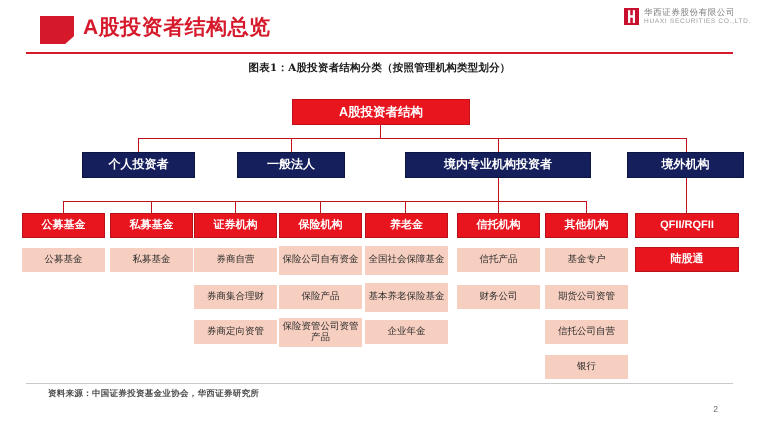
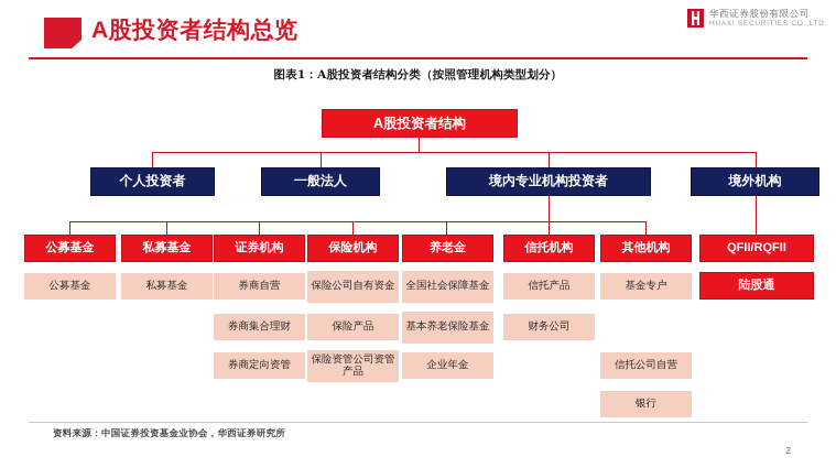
  A股投资者结构总览
  华西证券股份有限公司
  图表1：A股投资者结构分类（按照管理机构类型划分）
  A股投资者结构
  个人投资者
  一般法人
  境内专业机构投资者
  境外机构
  公募基金
  公募基金
  私募基金
  私募基金
  证券机构
  券商自营
  券商集合理财
  券商定向资管
  保险机构
  保险公司自有资金
  保险产品
  保险资管公司资管产品
  养老金
  全国社会保障基金
  基本养老保险基金
  企业年金
  信托机构
  信托产品
  财务公司
  其他机构
  基金专户
- 期货公司资管
  信托公司自营
  银行
  QFII/RQFII
  陆股通
  资料来源：中国证券投资基金业协会，华西证券研究所
  2
